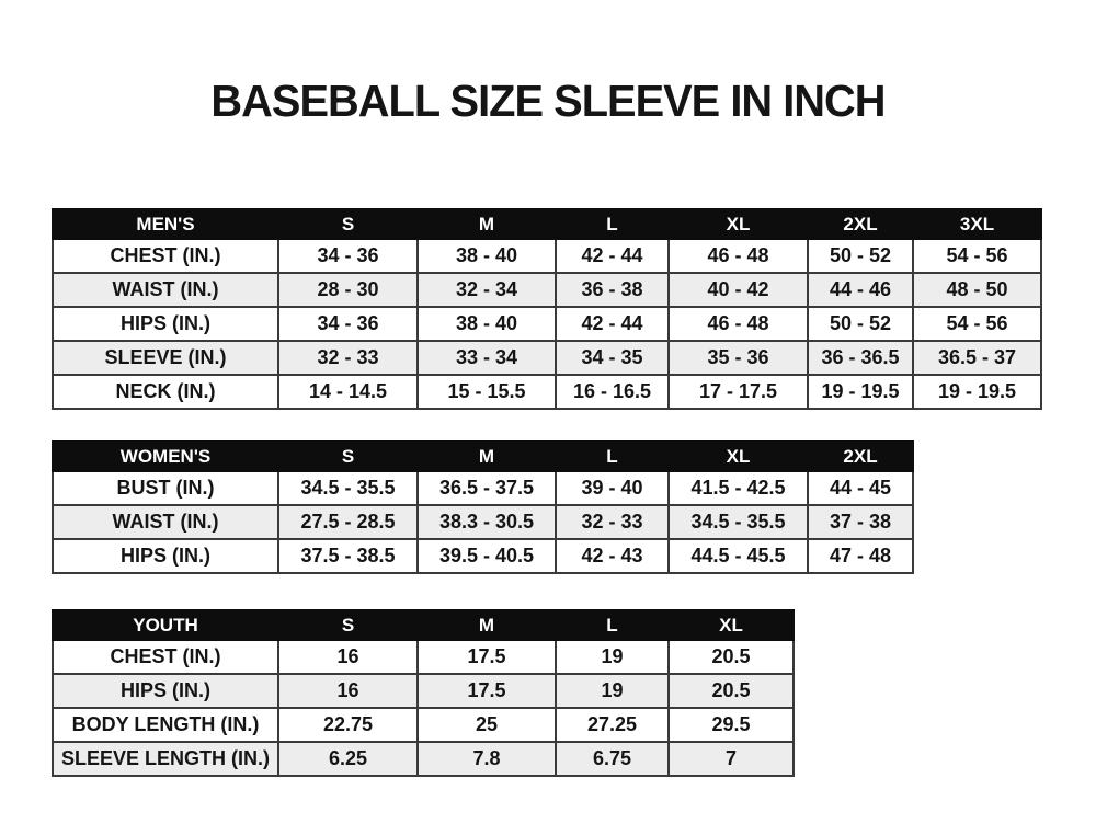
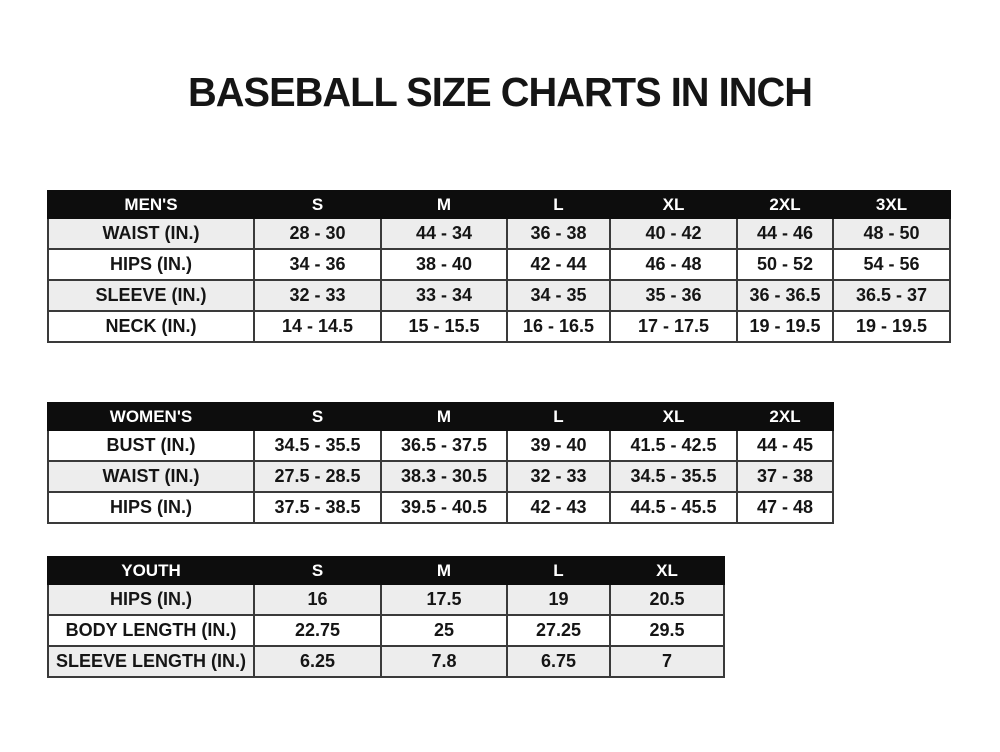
- BASEBALL SIZE SLEEVE IN INCH
+ BASEBALL SIZE CHARTS IN INCH
  MEN'S	S	M	L	XL	2XL	3XL
- CHEST (IN.)	34 - 36	38 - 40	42 - 44	46 - 48	50 - 52	54 - 56
- WAIST (IN.)	28 - 30	32 - 34	36 - 38	40 - 42	44 - 46	48 - 50
+ WAIST (IN.)	28 - 30	44 - 34	36 - 38	40 - 42	44 - 46	48 - 50
  HIPS (IN.)	34 - 36	38 - 40	42 - 44	46 - 48	50 - 52	54 - 56
  SLEEVE (IN.)	32 - 33	33 - 34	34 - 35	35 - 36	36 - 36.5	36.5 - 37
  NECK (IN.)	14 - 14.5	15 - 15.5	16 - 16.5	17 - 17.5	19 - 19.5	19 - 19.5
  WOMEN'S	S	M	L	XL	2XL
  BUST (IN.)	34.5 - 35.5	36.5 - 37.5	39 - 40	41.5 - 42.5	44 - 45
  WAIST (IN.)	27.5 - 28.5	38.3 - 30.5	32 - 33	34.5 - 35.5	37 - 38
  HIPS (IN.)	37.5 - 38.5	39.5 - 40.5	42 - 43	44.5 - 45.5	47 - 48
  YOUTH	S	M	L	XL
- CHEST (IN.)	16	17.5	19	20.5
  HIPS (IN.)	16	17.5	19	20.5
  BODY LENGTH (IN.)	22.75	25	27.25	29.5
  SLEEVE LENGTH (IN.)	6.25	7.8	6.75	7
